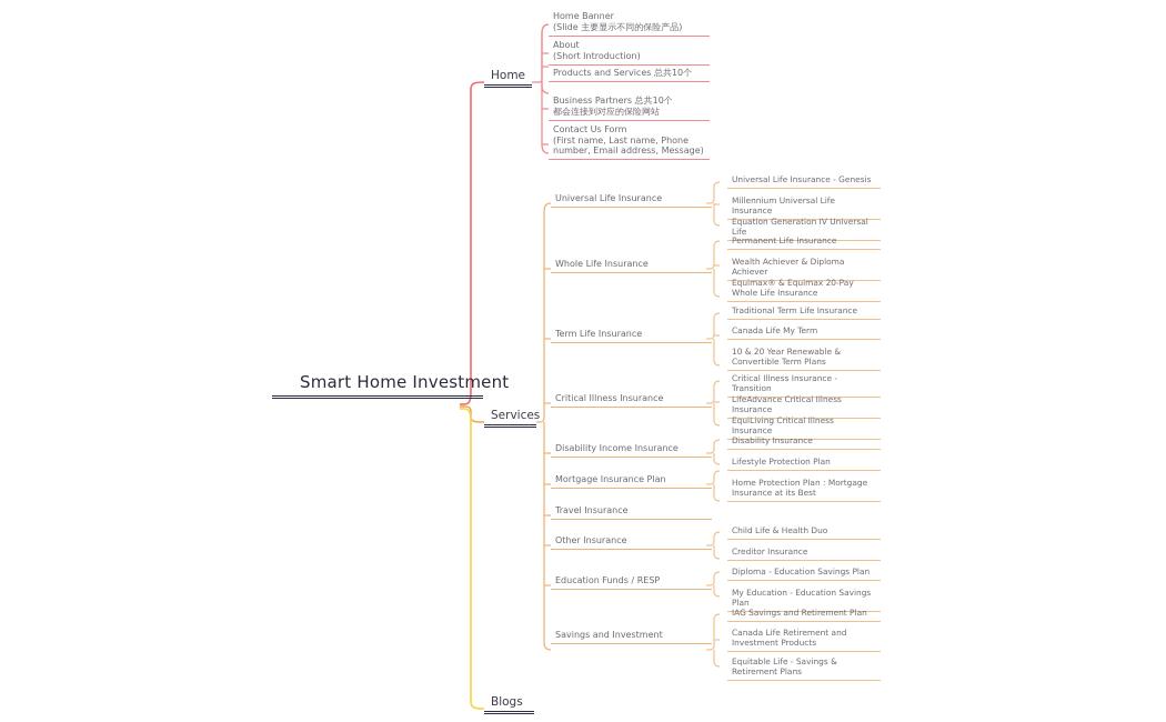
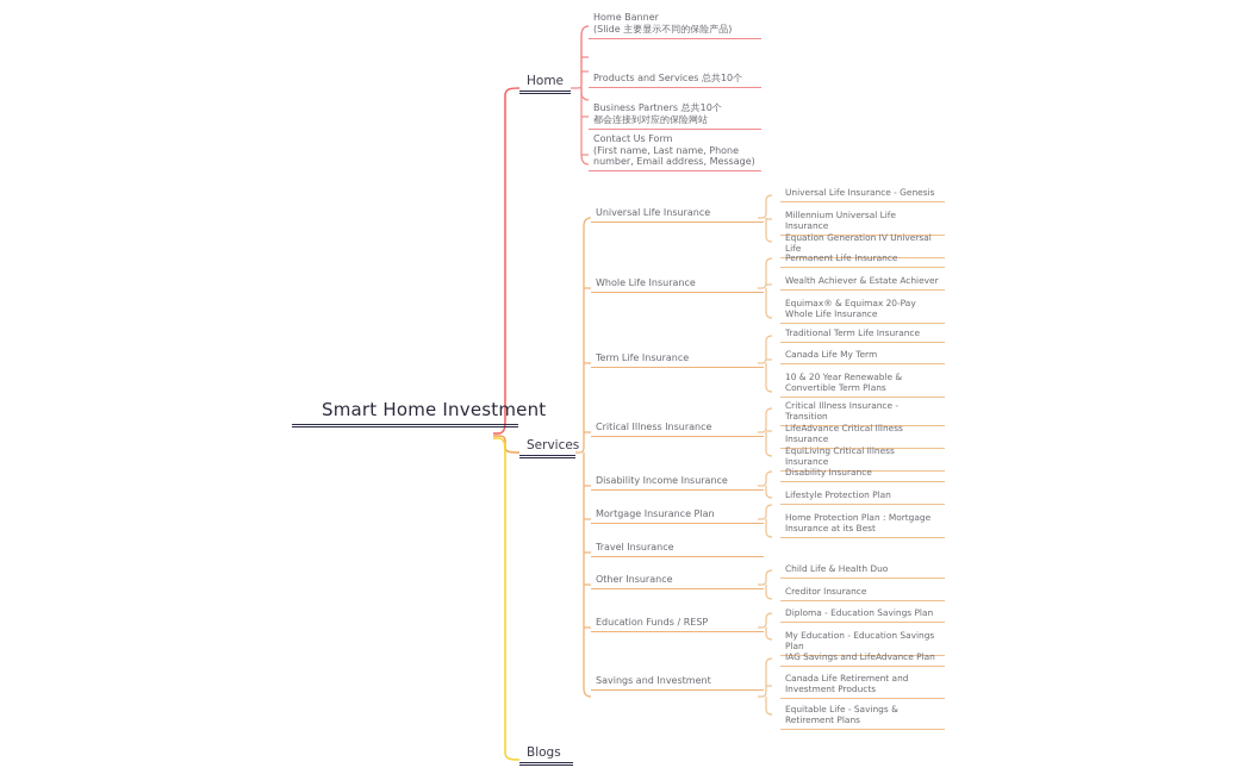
  Smart Home Investment
  Home
  Services
  Blogs
  Home Banner
  (Slide 主要显示不同的保险产品)
- About
- (Short Introduction)
  Products and Services 总共10个
  Business Partners 总共10个
  都会连接到对应的保险网站
  Contact Us Form
  (First name, Last name, Phone number, Email address, Message)
  Universal Life Insurance
  Whole Life Insurance
  Term Life Insurance
  Critical Illness Insurance
  Disability Income Insurance
  Mortgage Insurance Plan
  Travel Insurance
  Other Insurance
  Education Funds / RESP
  Savings and Investment
  Universal Life Insurance - Genesis
  Millennium Universal Life Insurance
  Equation Generation IV Universal Life
  Permanent Life Insurance
- Wealth Achiever & Diploma Achiever
+ Wealth Achiever & Estate Achiever
  Equimax® & Equimax 20-Pay Whole Life Insurance
  Traditional Term Life Insurance
  Canada Life My Term
  10 & 20 Year Renewable & Convertible Term Plans
  Critical Illness Insurance - Transition
  LifeAdvance Critical Illness Insurance
  EquiLiving Critical Illness Insurance
  Disability Insurance
  Lifestyle Protection Plan
  Home Protection Plan : Mortgage Insurance at its Best
  Child Life & Health Duo
  Creditor Insurance
  Diploma - Education Savings Plan
  My Education - Education Savings Plan
- IAG Savings and Retirement Plan
+ IAG Savings and LifeAdvance Plan
  Canada Life Retirement and Investment Products
  Equitable Life - Savings & Retirement Plans
